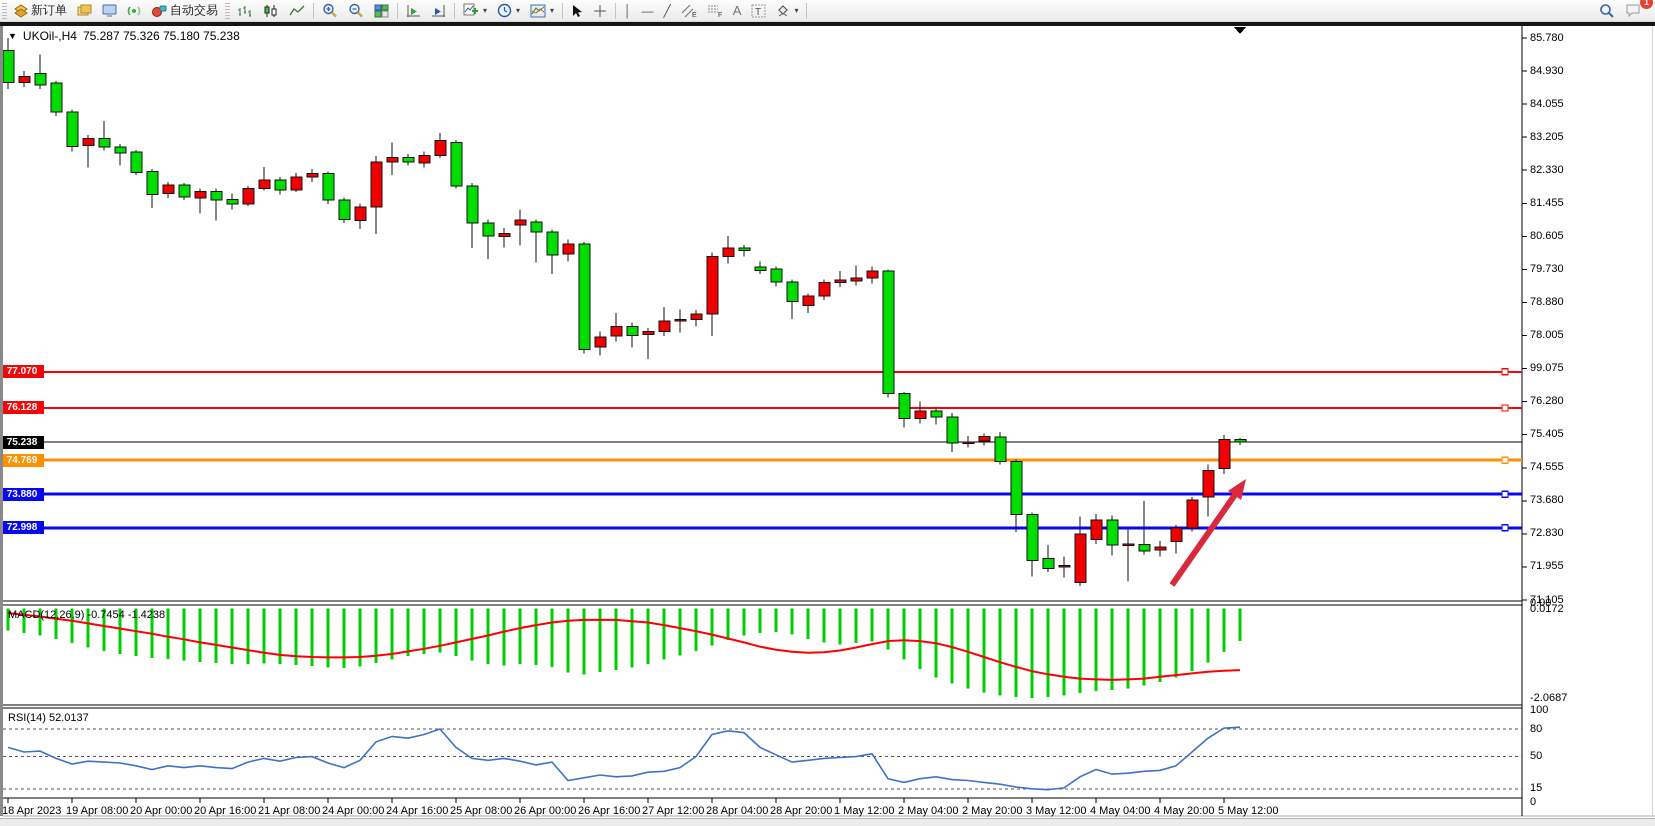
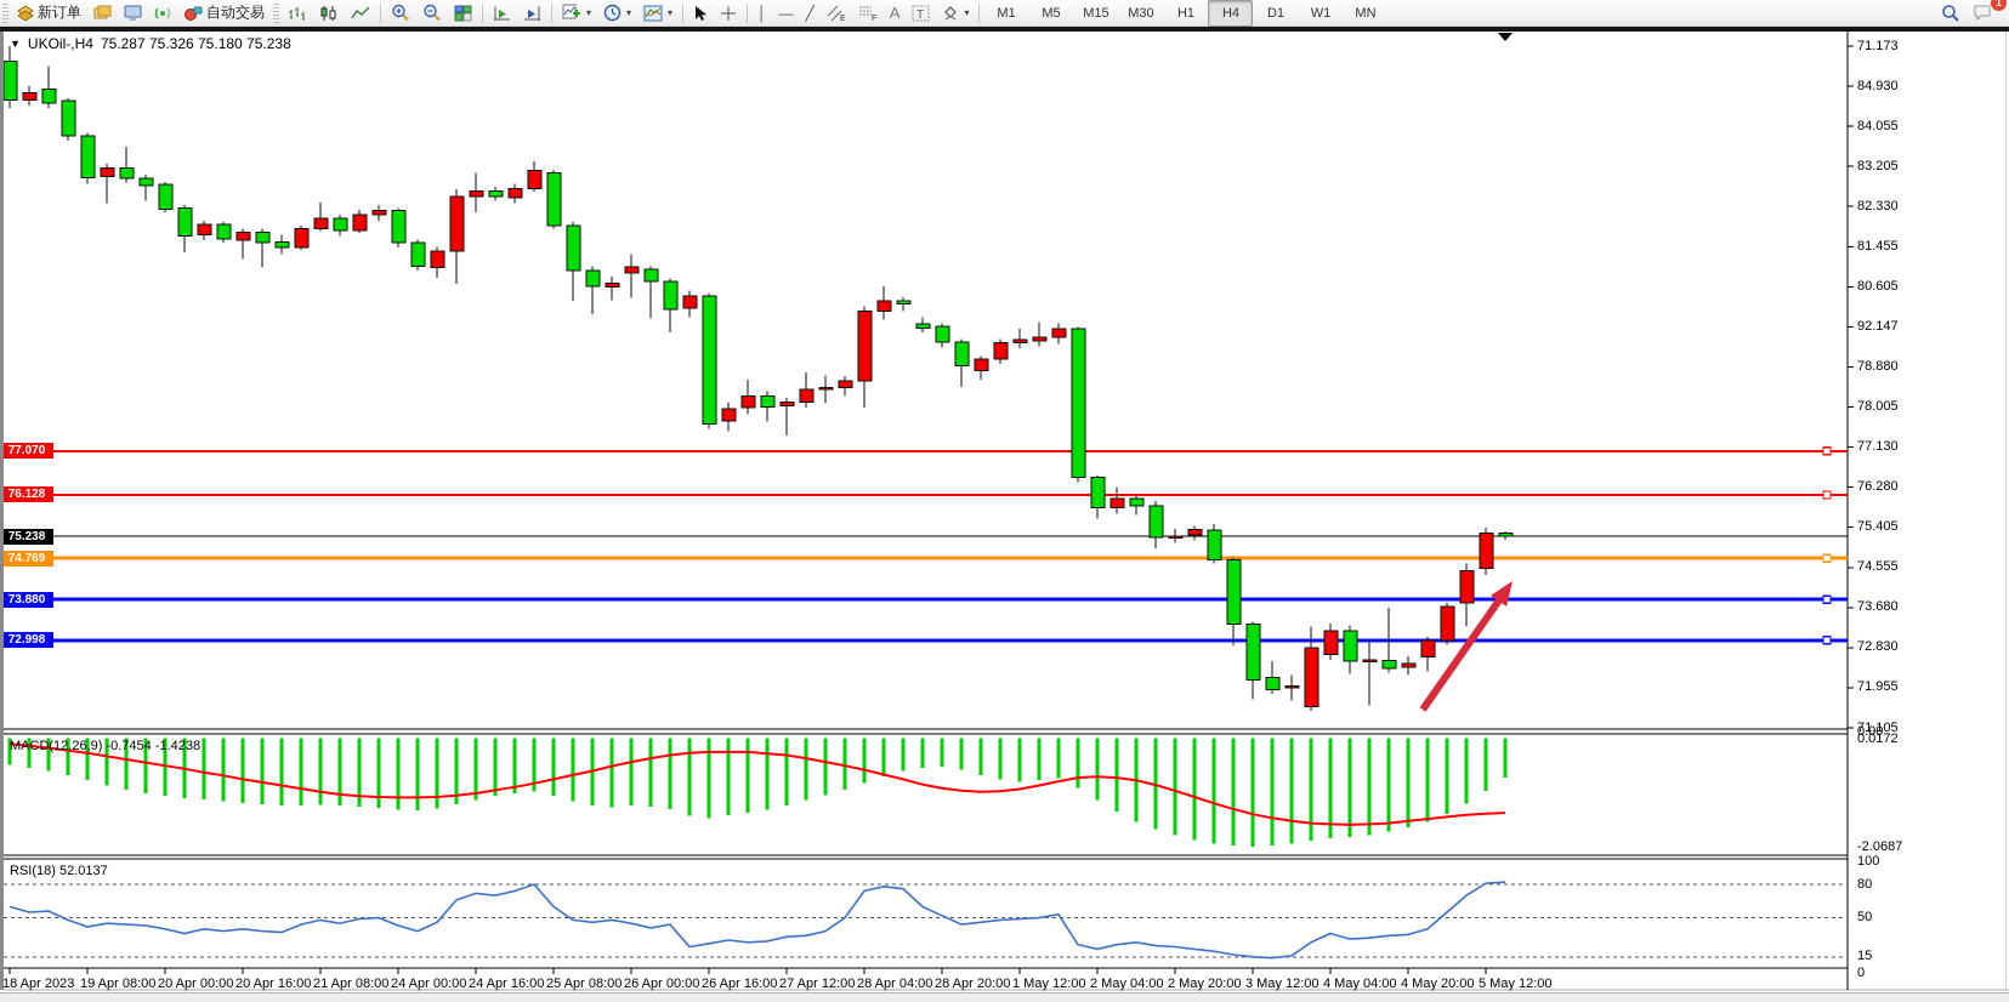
  新订单
  自动交易
  ▾
  ▾
  ▾
  │
  —
  ╱
  A
  T
  ▾
+ M1
+ M5
+ M15
+ M30
+ H1
+ H4
+ D1
+ W1
+ MN
  1
  ▼
  UKOil-,H4
  75.287 75.326 75.180 75.238
  MACD(12,26,9) -0.7454 -1.4238
- RSI(14) 52.0137
+ RSI(18) 52.0137
- 85.780
+ 71.173
  84.930
  84.055
  83.205
  82.330
  81.455
  80.605
- 79.730
+ 92.147
  78.880
  78.005
- 99.075
+ 77.130
  76.280
  75.405
  74.555
  73.680
  72.830
  71.955
  71.105
  0.00
  0.0172
  -2.0687
  100
  80
  50
  15
  0
  18 Apr 2023
  19 Apr 08:00
  20 Apr 00:00
  20 Apr 16:00
  21 Apr 08:00
  24 Apr 00:00
  24 Apr 16:00
  25 Apr 08:00
  26 Apr 00:00
  26 Apr 16:00
  27 Apr 12:00
  28 Apr 04:00
  28 Apr 20:00
  1 May 12:00
  2 May 04:00
  2 May 20:00
  3 May 12:00
  4 May 04:00
  4 May 20:00
  5 May 12:00
  77.070
  76.128
  74.769
  73.880
  72.998
  75.238
